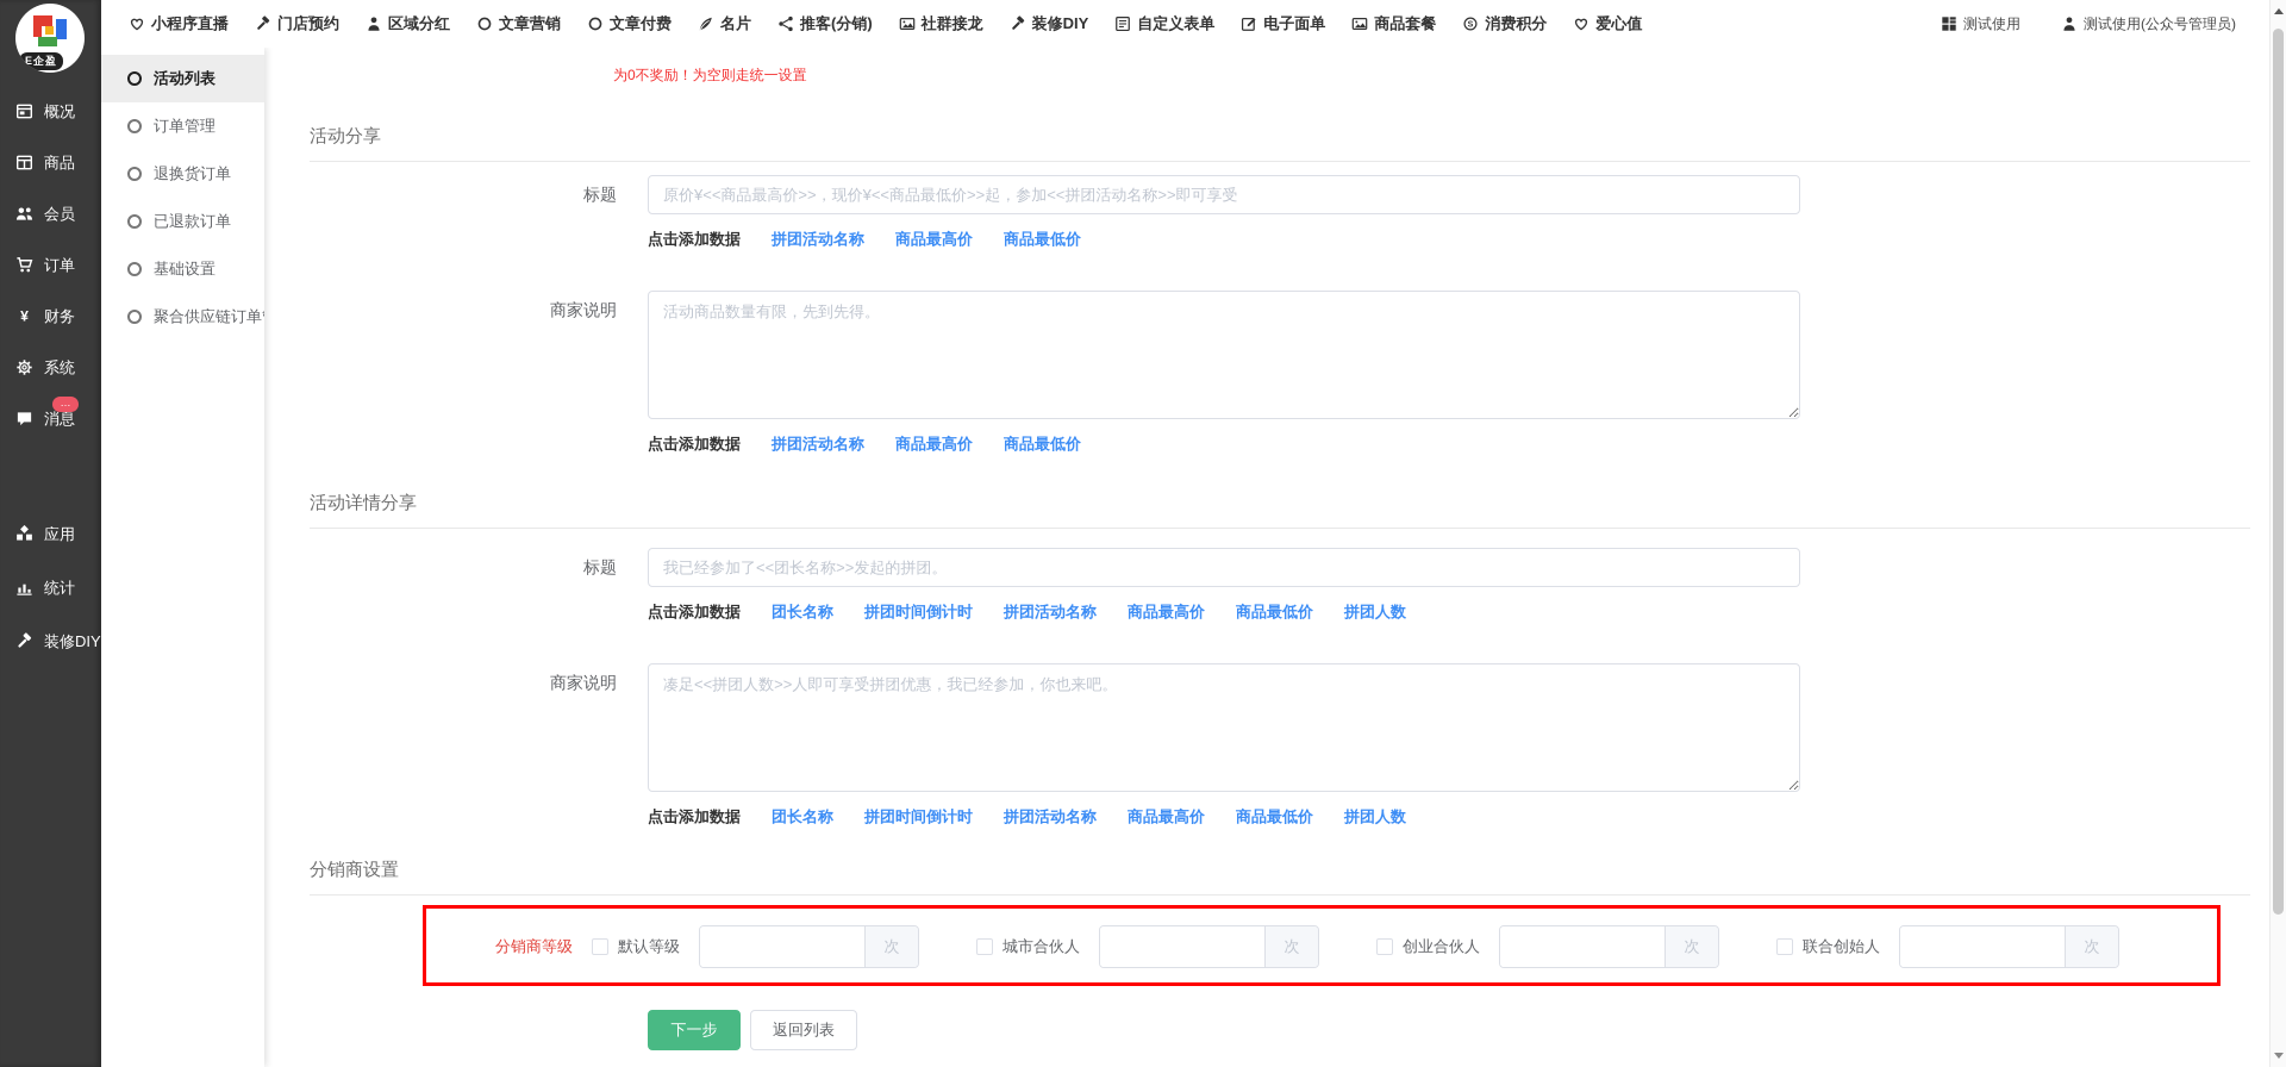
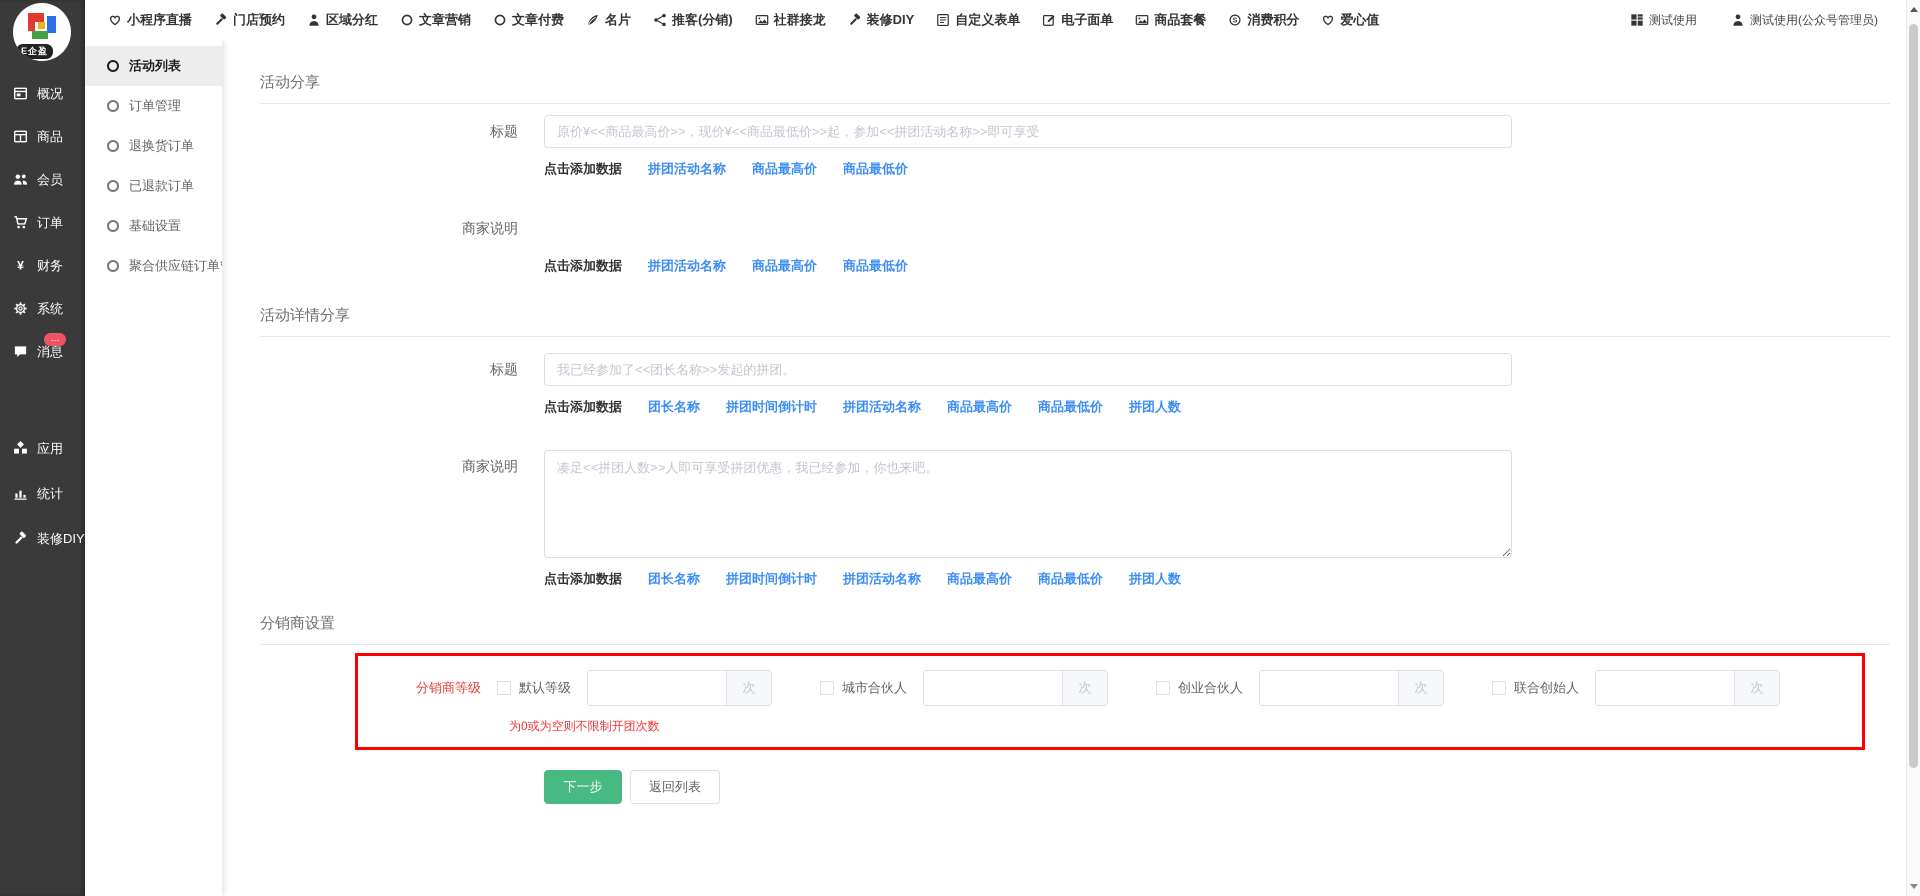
  E企盈
  概况
  商品
  会员
  订单
  财务
  系统
  消息
  …
  应用
  统计
  装修DIY
  小程序直播
  门店预约
  区域分红
  文章营销
  文章付费
  名片
  推客(分销)
  社群接龙
  装修DIY
  自定义表单
  电子面单
  商品套餐
  消费积分
  爱心值
  测试使用
  测试使用(公众号管理员)
  活动列表
  订单管理
  退换货订单
  已退款订单
  基础设置
  聚合供应链订单
- 为0不奖励！为空则走统一设置
  活动分享
  标题
  原价¥<<商品最高价>>，现价¥<<商品最低价>>起，参加<<拼团活动名称>>即可享受
  点击添加数据
  拼团活动名称
  商品最高价
  商品最低价
  商家说明
- 活动商品数量有限，先到先得。
  点击添加数据
  拼团活动名称
  商品最高价
  商品最低价
  活动详情分享
  标题
  我已经参加了<<团长名称>>发起的拼团。
  点击添加数据
  团长名称
  拼团时间倒计时
  拼团活动名称
  商品最高价
  商品最低价
  拼团人数
  商家说明
  凑足<<拼团人数>>人即可享受拼团优惠，我已经参加，你也来吧。
  点击添加数据
  团长名称
  拼团时间倒计时
  拼团活动名称
  商品最高价
  商品最低价
  拼团人数
  分销商设置
  分销商等级
  默认等级
  次
  城市合伙人
  次
  创业合伙人
  次
  联合创始人
  次
+ 为0或为空则不限制开团次数
  下一步
  返回列表
